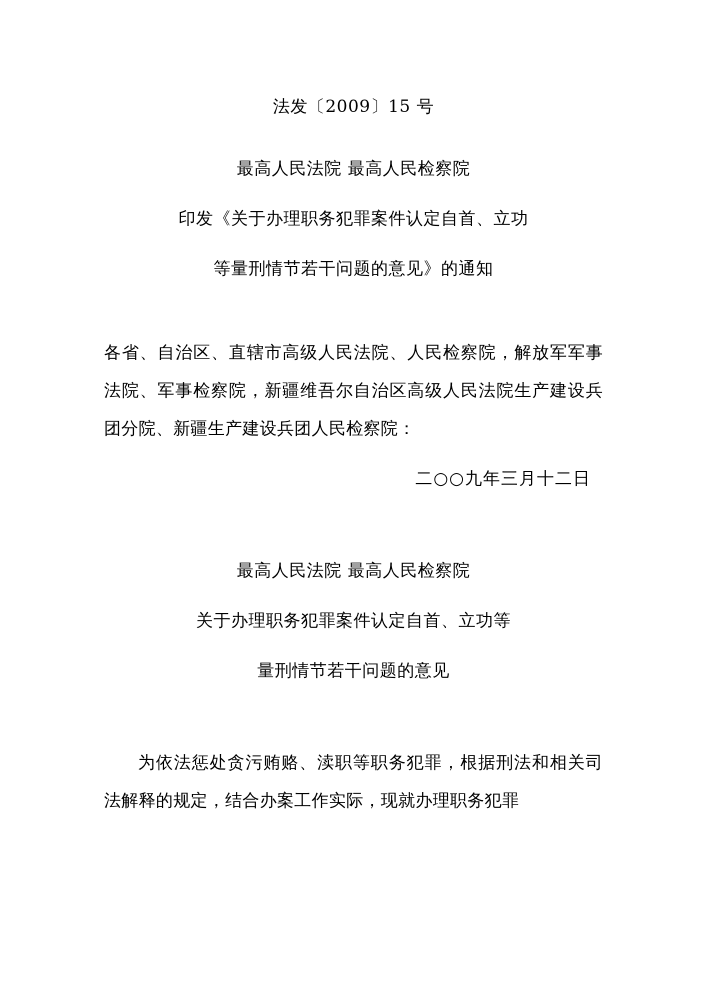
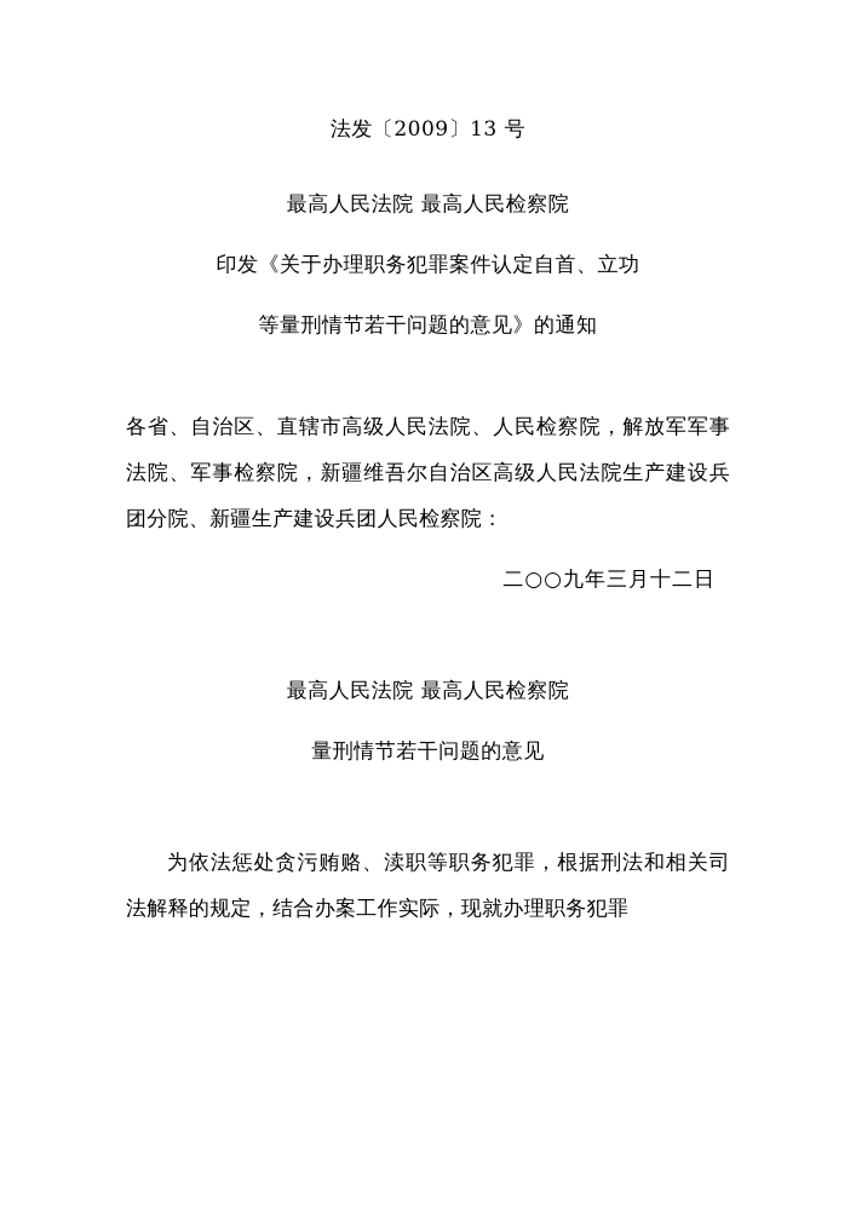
- 法发〔2009〕15 号
+ 法发〔2009〕13 号
  最高人民法院 最高人民检察院
  印发《关于办理职务犯罪案件认定自首、立功
  等量刑情节若干问题的意见》的通知
  各省、自治区、直辖市高级人民法院、人民检察院，解放军军事法院、军事检察院，新疆维吾尔自治区高级人民法院生产建设兵团分院、新疆生产建设兵团人民检察院：
  二○○九年三月十二日
  最高人民法院 最高人民检察院
- 关于办理职务犯罪案件认定自首、立功等
  量刑情节若干问题的意见
  为依法惩处贪污贿赂、渎职等职务犯罪，根据刑法和相关司法解释的规定，结合办案工作实际，现就办理职务犯罪
